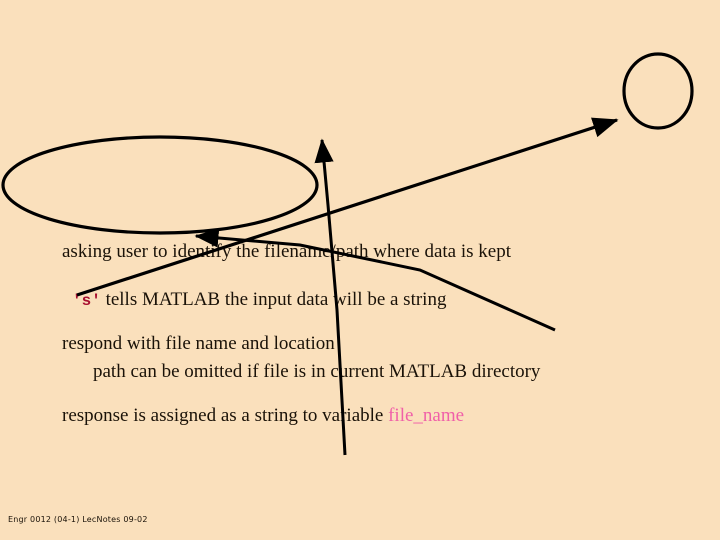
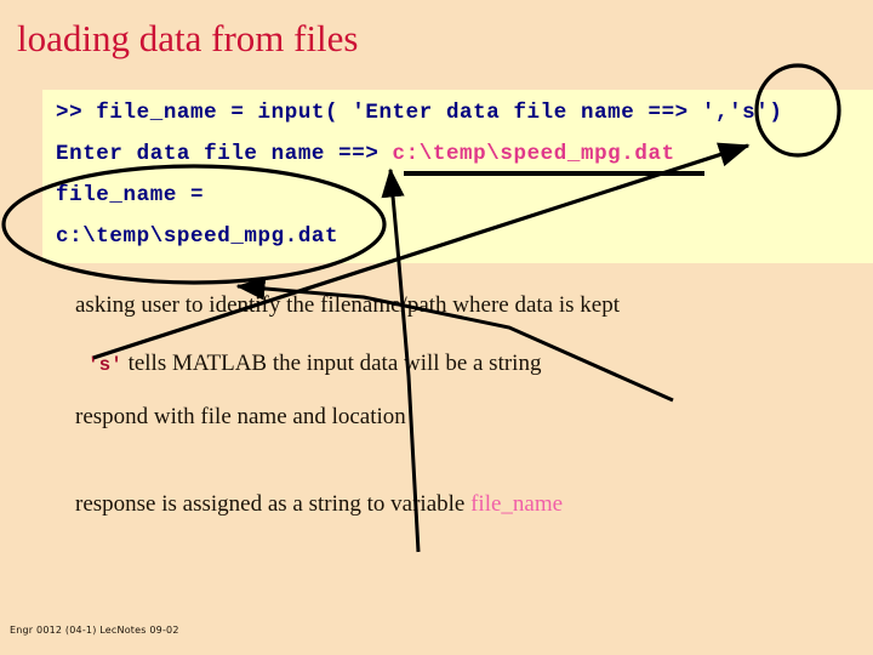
+ loading data from files
+ >> file_name = input( 'Enter data file name ==> ','s')
+ Enter data file name ==> c:\temp\speed_mpg.dat
+ file_name =
+ c:\temp\speed_mpg.dat
  asking user to idenfy the filenampath where data is kept
  's' tells MATLAB the input data will be a string
  respond with file name and location
- path can be omitted if file is in current MATLAB directory
  response is assigned as a string to vaiable file_name
  Engr 0012 (04-1) LecNotes 09-02
